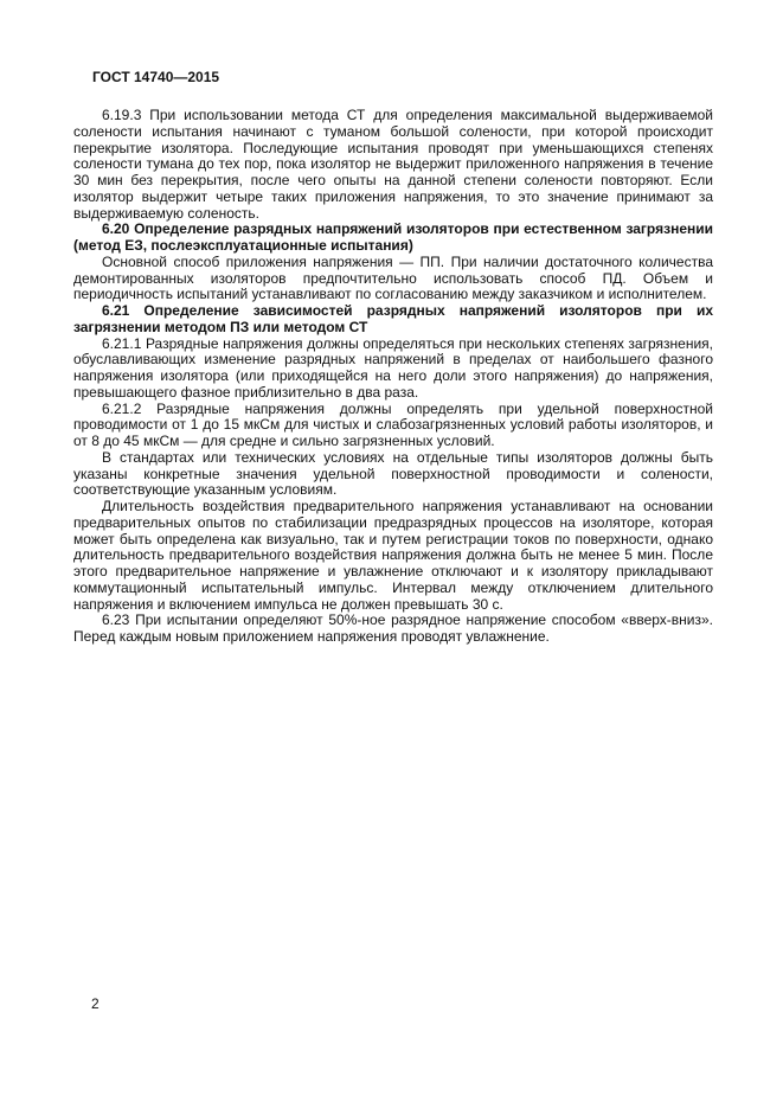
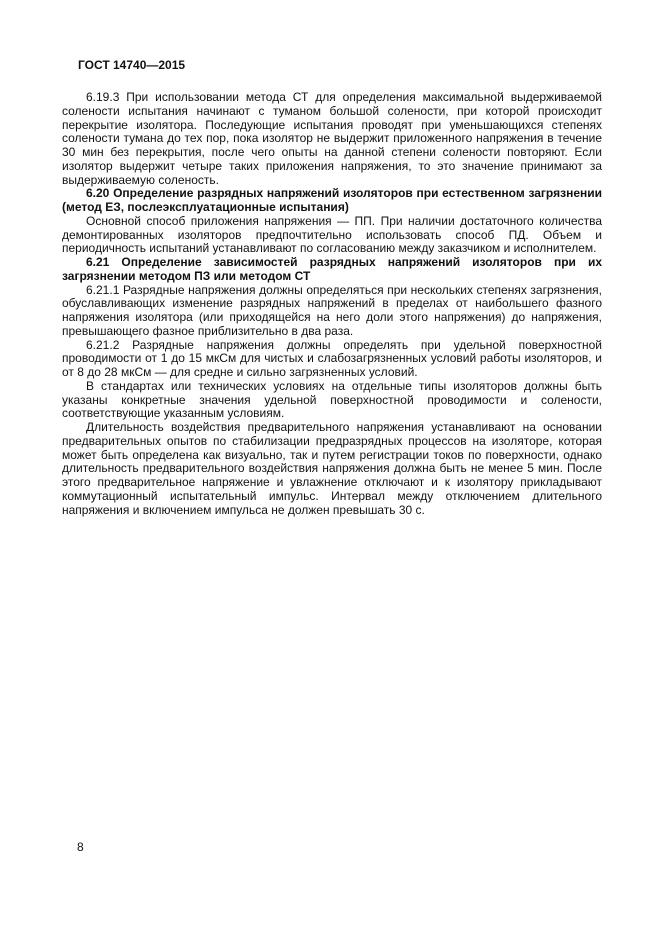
  ГОСТ 14740—2015
  6.19.3 При использовании метода СТ для определения максимальной выдерживаемой солености испытания начинают с туманом большой солености, при которой происходит перекрытие изолятора. Последующие испытания проводят при уменьшающихся степенях солености тумана до тех пор, пока изолятор не выдержит приложенного напряжения в течение 30 мин без перекрытия, после чего опыты на данной степени солености повторяют. Если изолятор выдержит четыре таких приложения напряже­ния, то это значение принимают за выдерживаемую соленость.
  6.20 Определение разрядных напряжений изоляторов при естественном загрязнении (ме­тод ЕЗ, послеэксплуатационные испытания)
  Основной способ приложения напряжения — ПП. При наличии достаточного количества демон­тированных изоляторов предпочтительно использовать способ ПД. Объем и периодичность испытаний устанавливают по согласованию между заказчиком и исполнителем.
  6.21 Определение зависимостей разрядных напряжений изоляторов при их загрязнении методом ПЗ или методом СТ
  6.21.1 Разрядные напряжения должны определяться при нескольких степенях загрязнения, об­уславливающих изменение разрядных напряжений в пределах от наибольшего фазного напряжения изолятора (или приходящейся на него доли этого напряжения) до напряжения, превышающего фазное приблизительно в два раза.
- 6.21.2 Разрядные напряжения должны определять при удельной поверхностной проводимости от 1 до 15 мкСм для чистых и слабозагрязненных условий работы изоляторов, и от 8 до 45 мкСм — для средне и сильно загрязненных условий.
+ 6.21.2 Разрядные напряжения должны определять при удельной поверхностной проводимости от 1 до 15 мкСм для чистых и слабозагрязненных условий работы изоляторов, и от 8 до 28 мкСм — для средне и сильно загрязненных условий.
  В стандартах или технических условиях на отдельные типы изоляторов должны быть указаны кон­кретные значения удельной поверхностной проводимости и солености, соответствующие указанным условиям.
  Длительность воздействия предварительного напряжения устанавливают на основании пред­варительных опытов по стабилизации предразрядных процессов на изоляторе, которая может быть определена как визуально, так и путем регистрации токов по поверхности, однако длительность пред­варительного воздействия напряжения должна быть не менее 5 мин. После этого предварительное напряжение и увлажнение отключают и к изолятору прикладывают коммутационный испытательный импульс. Интервал между отключением длительного напряжения и включением импульса не должен превышать 30 с.
- 6.23 При испытании определяют 50%-ное разрядное напряжение способом «вверх-вниз». Перед каждым новым приложением напряжения проводят увлажнение.
- 2
+ 8
